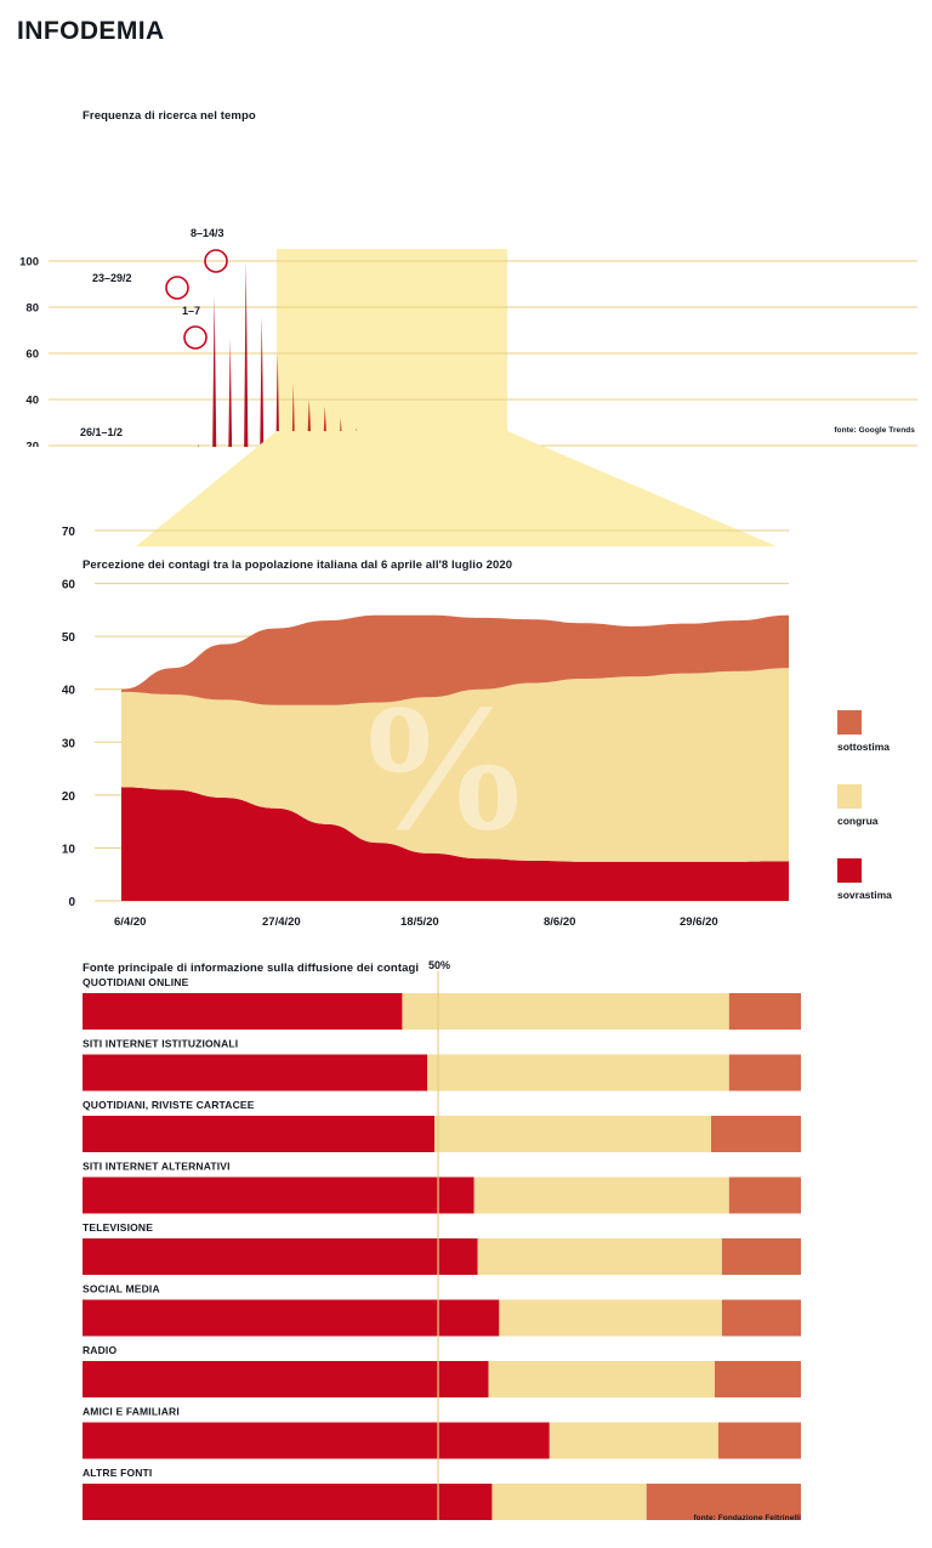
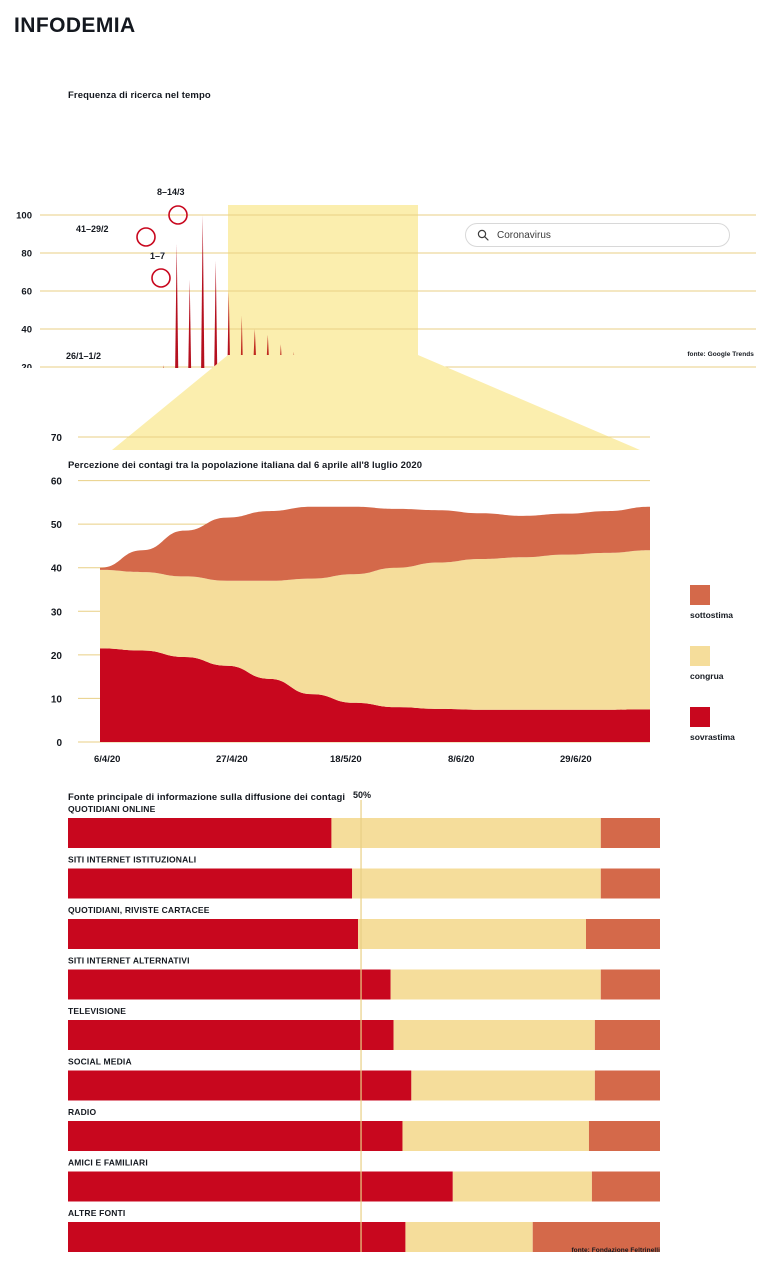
  INFODEMIA
  Frequenza di ricerca nel tempo
  40
  60
  80
  100
  26/1–1/2
- 23–29/2
+ 41–29/2
  1–7
  8–14/3
+ Coronavirus
  Percezione dei contagi tra la popolazione italiana dal 6 aprile all'8 luglio 2020
  0
  10
  20
  30
  40
  50
  60
  70
- %
  6/4/20
  27/4/20
  18/5/20
  8/6/20
  29/6/20
  sottostima
  congrua
  sovrastima
  Fonte principale di informazione sulla diffusione dei contagi
  50%
  QUOTIDIANI ONLINE
  SITI INTERNET ISTITUZIONALI
  QUOTIDIANI, RIVISTE CARTACEE
  SITI INTERNET ALTERNATIVI
  TELEVISIONE
  SOCIAL MEDIA
  RADIO
  AMICI E FAMILIARI
  ALTRE FONTI
